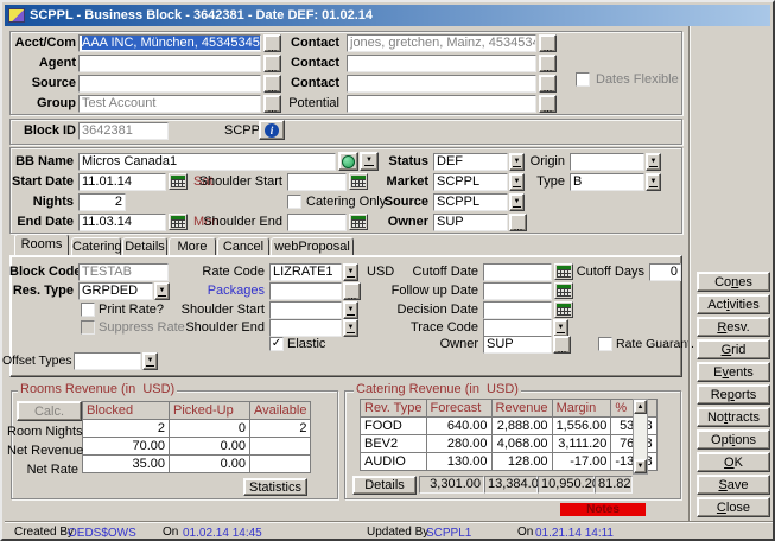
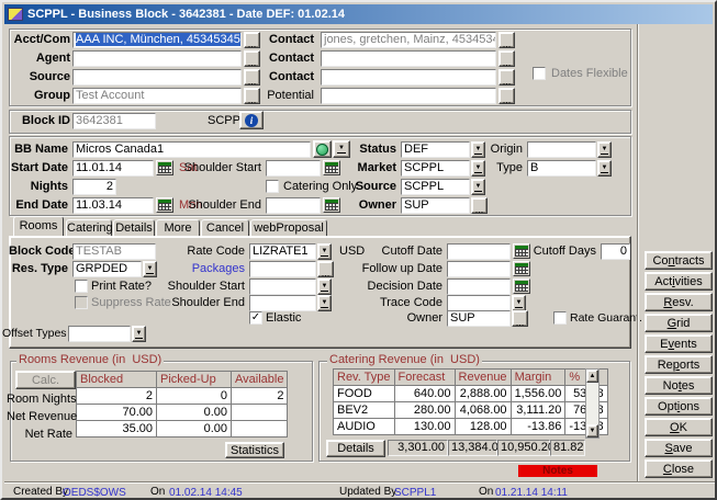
  SCPPL - Business Block - 3642381 - Date DEF: 01.02.14
  Acct/Com
  AAA INC, München, 45345345
  ...
  Agent
  ...
  Source
  ...
  Group
  Test Account
  ...
  Contact
  jones, gretchen, Mainz, 453453
  ...
  Contact
  ...
  Contact
  ...
  Potential
  ...
  Dates Flexible
  Block ID
  3642381
  SCPP
  i
  BB Name
  Micros Canada1
  Status
  DEF
  Origin
  Start Date
  11.01.14
  Sat
  Shoulder Start
  Market
  SCPPL
  Type
  B
  Nights
  2
  Catering Only
  Source
  SCPPL
  End Date
  11.03.14
  Mon
  Shoulder End
  Owner
  SUP
  ...
  Rooms
  Catering
  Details
  More
  Cancel
  webProposal
  Block Cod
  TESTAB
  Rate Code
  LIZRATE1
  USD
  Cutoff Date
  Cutoff Days
  0
  Res. Type
  GRPDED
  Packages
  ...
  Follow up Date
  Print Rate?
  Shoulder Start
  Decision Date
  Suppress Rate
  Shoulder End
  Trace Code
  ✓
  Elastic
  Owner
  SUP
  ...
  Rate Guaran.
  Offset Types
  Rooms Revenue (in USD)
  Calc.
  Blocked	Picked-Up	Available
  2	0	2
  70.00	0.00
  35.00	0.00
  Room Nights
  Net Revenue
  Net Rate
  Statistics
  Catering Revenue (in USD)
  Rev. Type	Forecast	Revenue	Margin	%
  FOOD	640.00	2,888.00	1,556.00	538
  BEV2	280.00	4,068.00	3,111.20	768
- AUDIO	130.00	128.00	-17.00	-138
+ AUDIO	130.00	128.00	-13.86	-138
  Details
  3,301.00
  13,384.0
  10,950.2
  81.82
  Co
  n
- es
+ tracts
  Act
  i
  vities
  R
  esv.
  G
  rid
  E
  v
  ents
  Re
  p
  orts
  No
  t
- tracts
+ es
  Opt
  i
  ons
  O
  K
  S
  ave
  C
  lose
  Notes
  Created By
  OEDS$OWS
  On
  01.02.14 14:45
  Updated By
  SCPPL1
  On
  01.21.14 14:11
